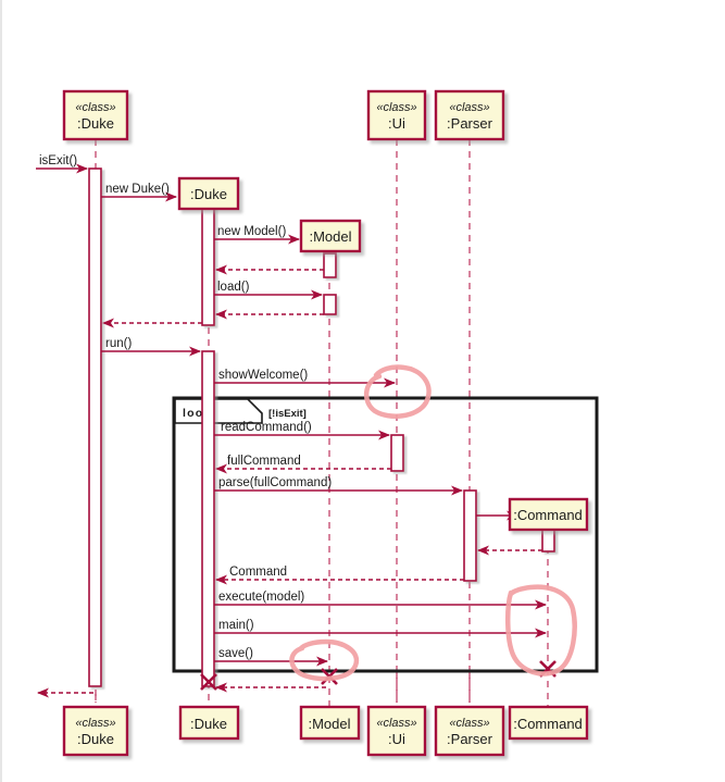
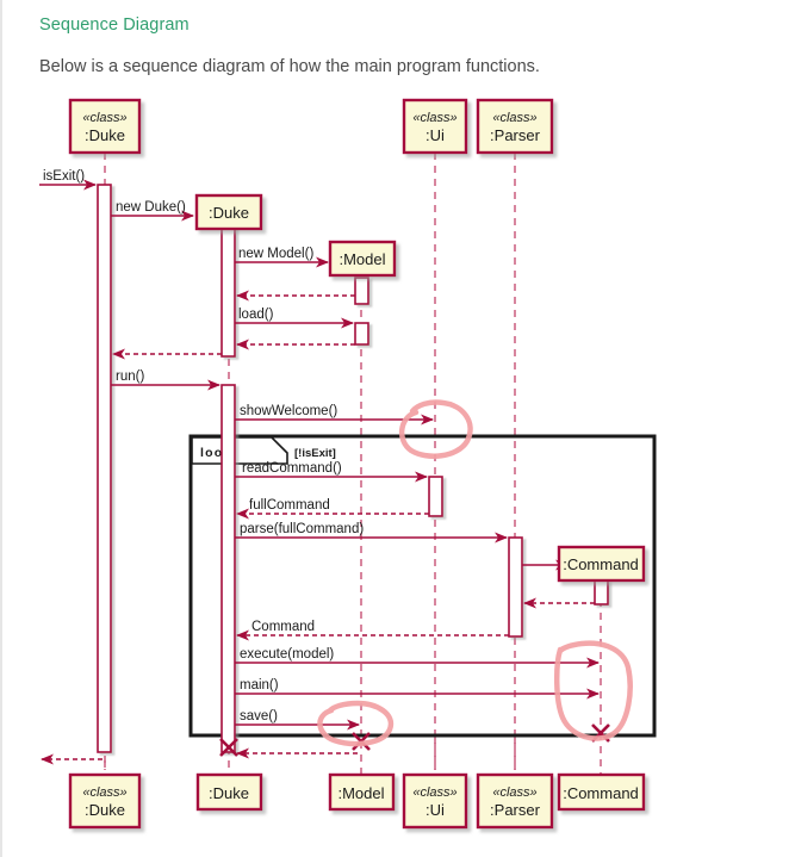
+ Sequence Diagram
+ Below is a sequence diagram of how the main program functions.
  loo
  [!isExit]
  isExit()
  new Duke()
  new Model()
  load()
  run()
  showWelcome()
  readCommand()
  fullCommand
  parse(fullCommand)
  Command
  execute(model)
  main()
  save()
  «class»
  :Duke
  «class»
  :Ui
  «class»
  :Parser
  :Duke
  :Model
  :Command
  «class»
  :Duke
  :Duke
  :Model
  «class»
  :Ui
  «class»
  :Parser
  :Command
